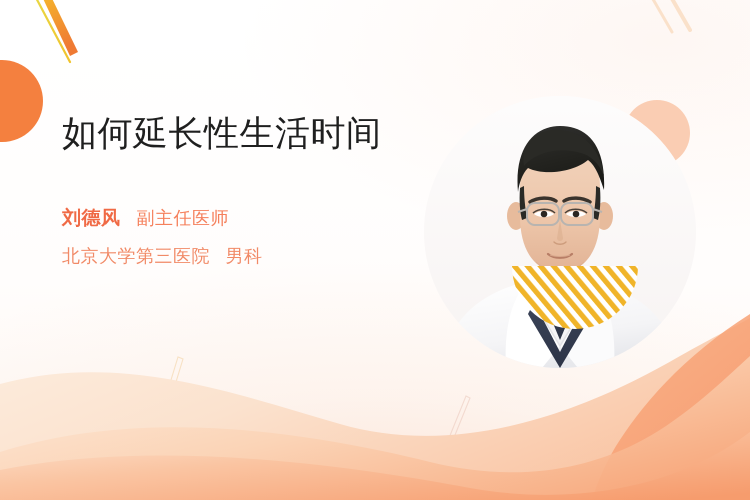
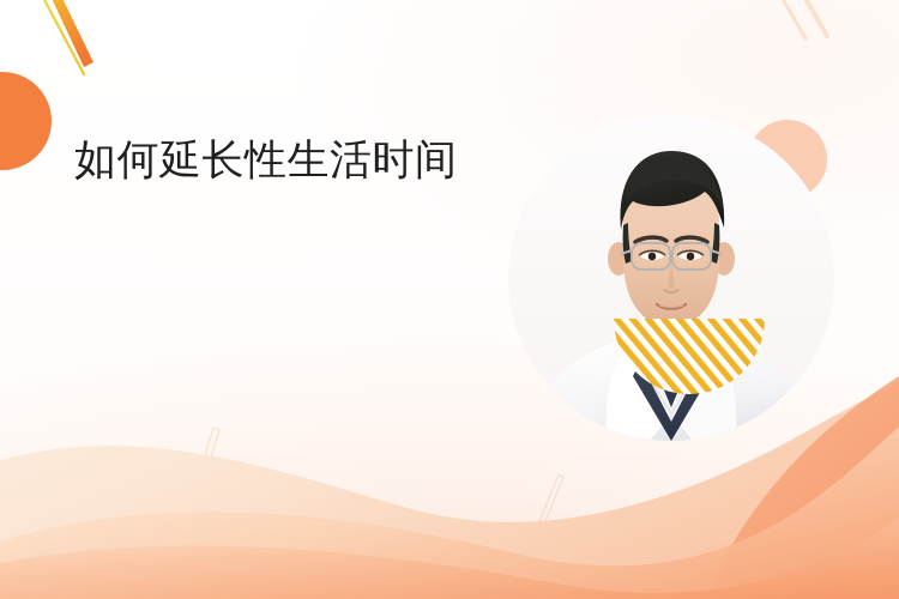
  如何延长性生活时间
- 刘德风
- 副主任医师
- 北京大学第三医院 男科
